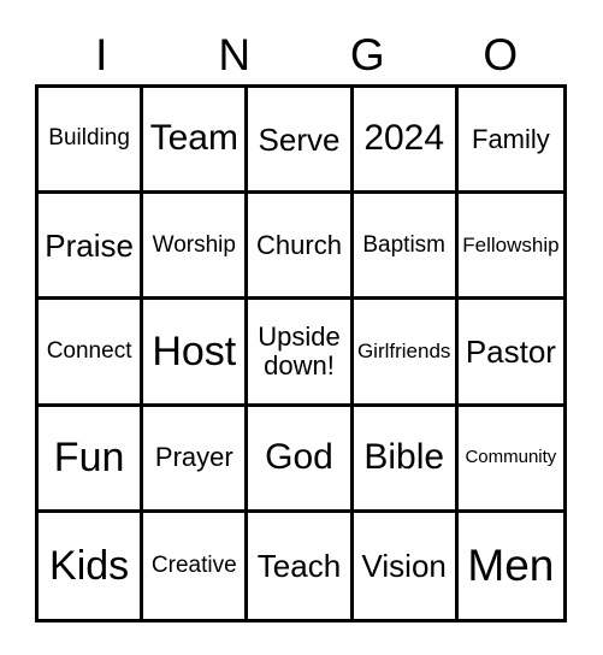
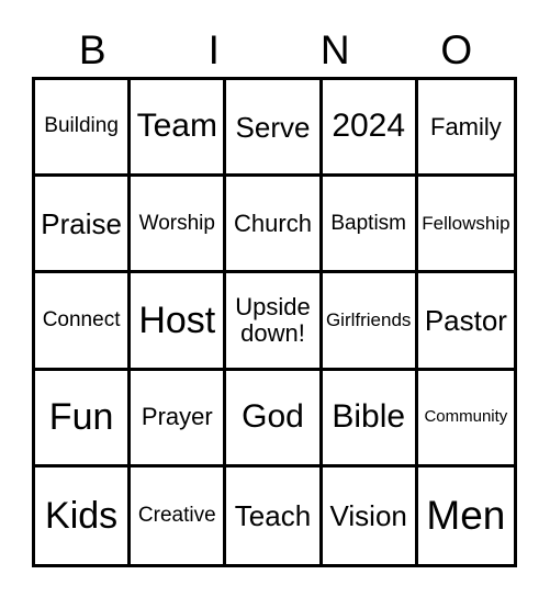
+ B
  I
  N
- G
  O
  Building
  Team
  Serve
  2024
  Family
  Praise
  Worship
  Church
  Baptism
  Fellowship
  Connect
  Host
  Upside
  down!
  Girlfriends
  Pastor
  Fun
  Prayer
  God
  Bible
  Community
  Kids
  Creative
  Teach
  Vision
  Men
